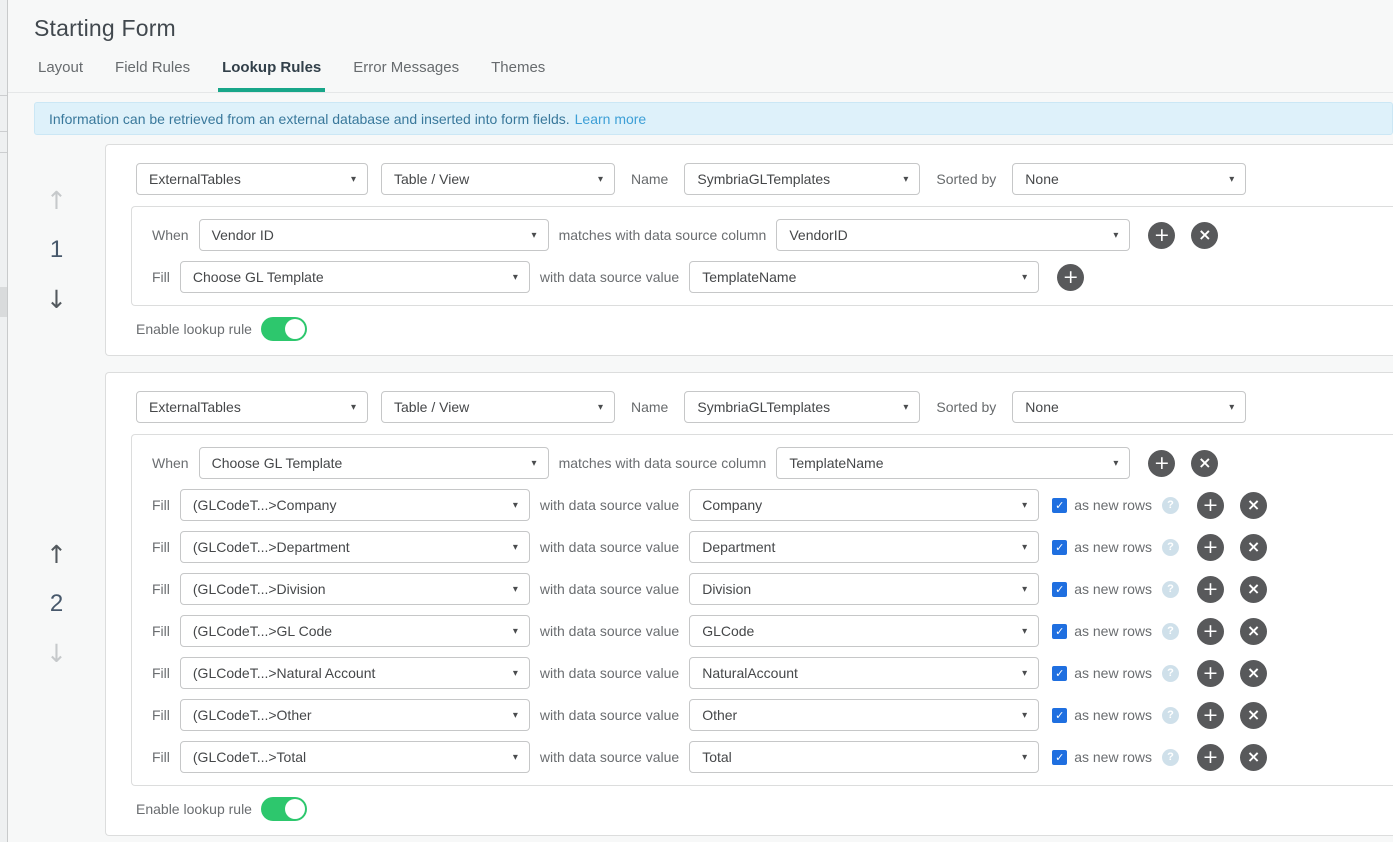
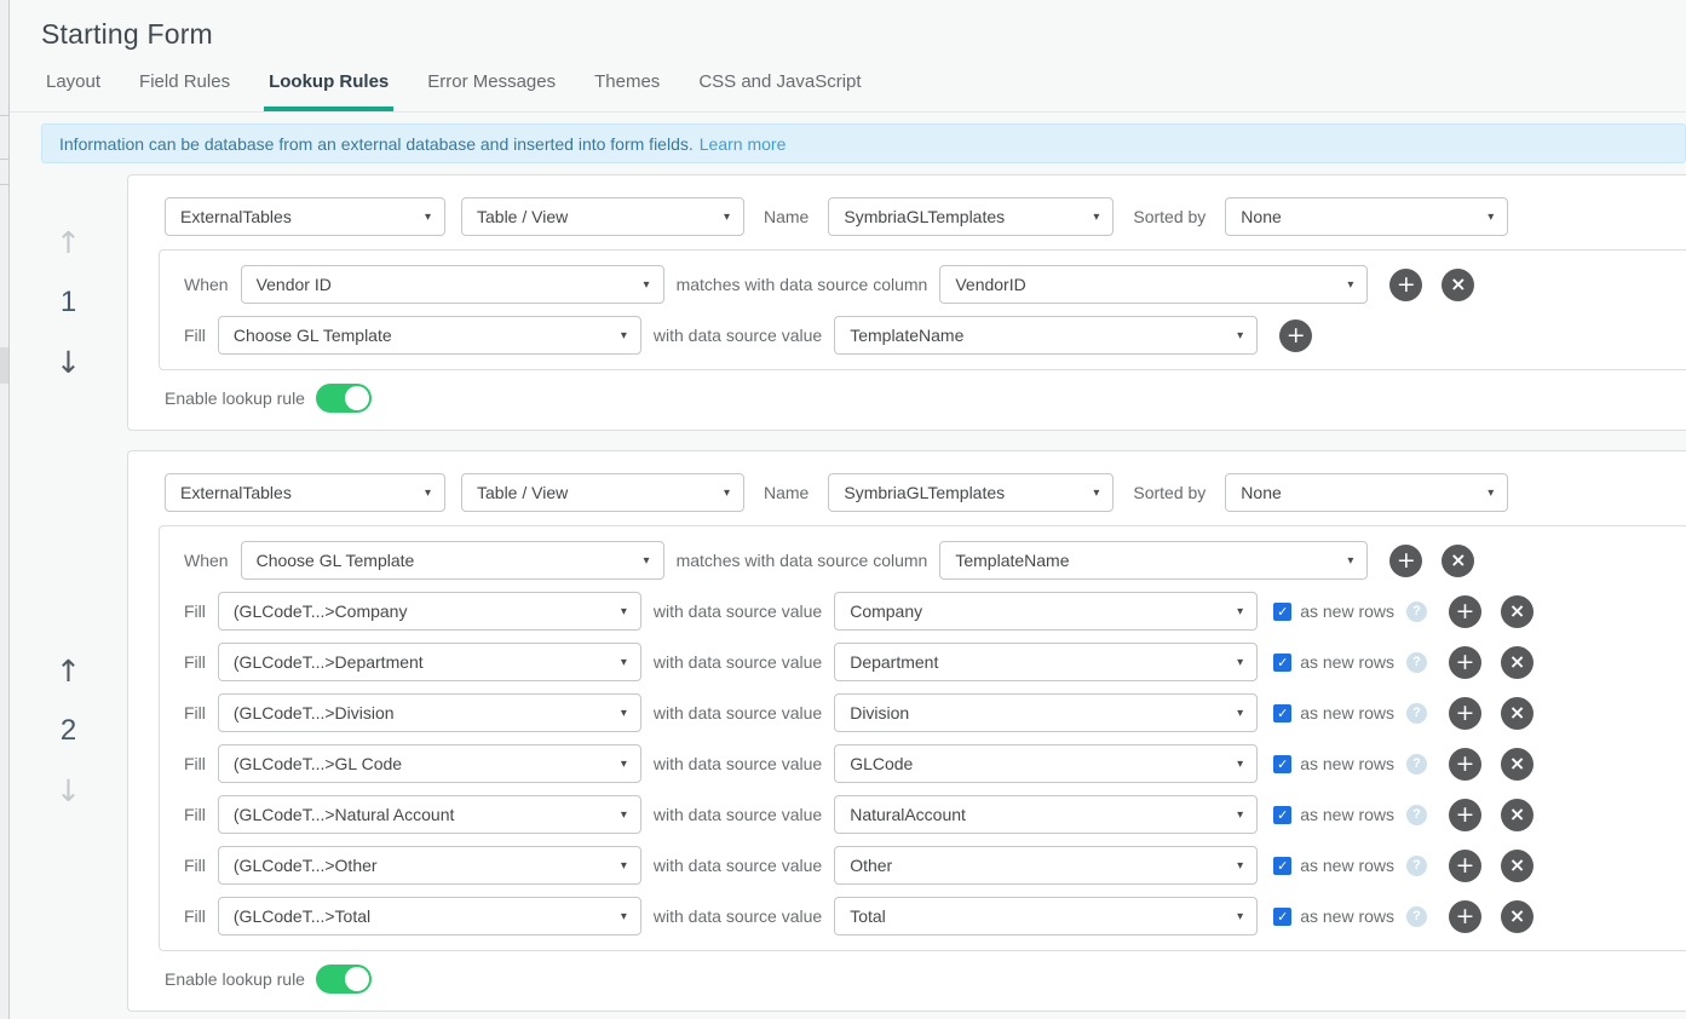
  Starting Form
  Layout
  Field Rules
  Lookup Rules
  Error Messages
  Themes
+ CSS and JavaScript
- Information can be retrieved from an external database and inserted into form fields.
+ Information can be database from an external database and inserted into form fields.
  Learn more
  ↑
  1
  ↓
  ExternalTables
  ▾
  Table / View
  ▾
  Name
  SymbriaGLTemplates
  ▾
  Sorted by
  None
  ▾
  When
  Vendor ID
  ▾
  matches with data source column
  VendorID
  ▾
  +
  ×
  Fill
  Choose GL Template
  ▾
  with data source value
  TemplateName
  ▾
  +
  Enable lookup rule
  ↑
  2
  ↓
  ExternalTables
  ▾
  Table / View
  ▾
  Name
  SymbriaGLTemplates
  ▾
  Sorted by
  None
  ▾
  When
  Choose GL Template
  ▾
  matches with data source column
  TemplateName
  ▾
  +
  ×
  Fill
  (GLCodeT...>Company
  ▾
  with data source value
  Company
  ▾
  ✓
  as new rows
  ?
  +
  ×
  Fill
  (GLCodeT...>Department
  ▾
  with data source value
  Department
  ▾
  ✓
  as new rows
  ?
  +
  ×
  Fill
  (GLCodeT...>Division
  ▾
  with data source value
  Division
  ▾
  ✓
  as new rows
  ?
  +
  ×
  Fill
  (GLCodeT...>GL Code
  ▾
  with data source value
  GLCode
  ▾
  ✓
  as new rows
  ?
  +
  ×
  Fill
  (GLCodeT...>Natural Account
  ▾
  with data source value
  NaturalAccount
  ▾
  ✓
  as new rows
  ?
  +
  ×
  Fill
  (GLCodeT...>Other
  ▾
  with data source value
  Other
  ▾
  ✓
  as new rows
  ?
  +
  ×
  Fill
  (GLCodeT...>Total
  ▾
  with data source value
  Total
  ▾
  ✓
  as new rows
  ?
  +
  ×
  Enable lookup rule
